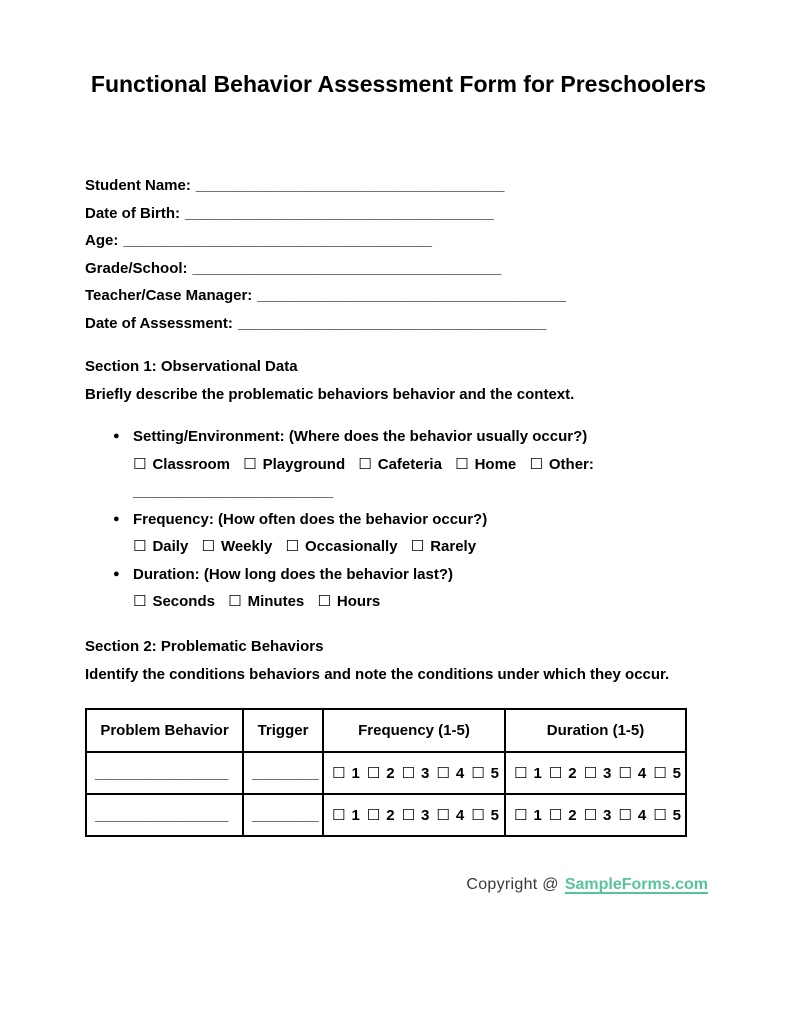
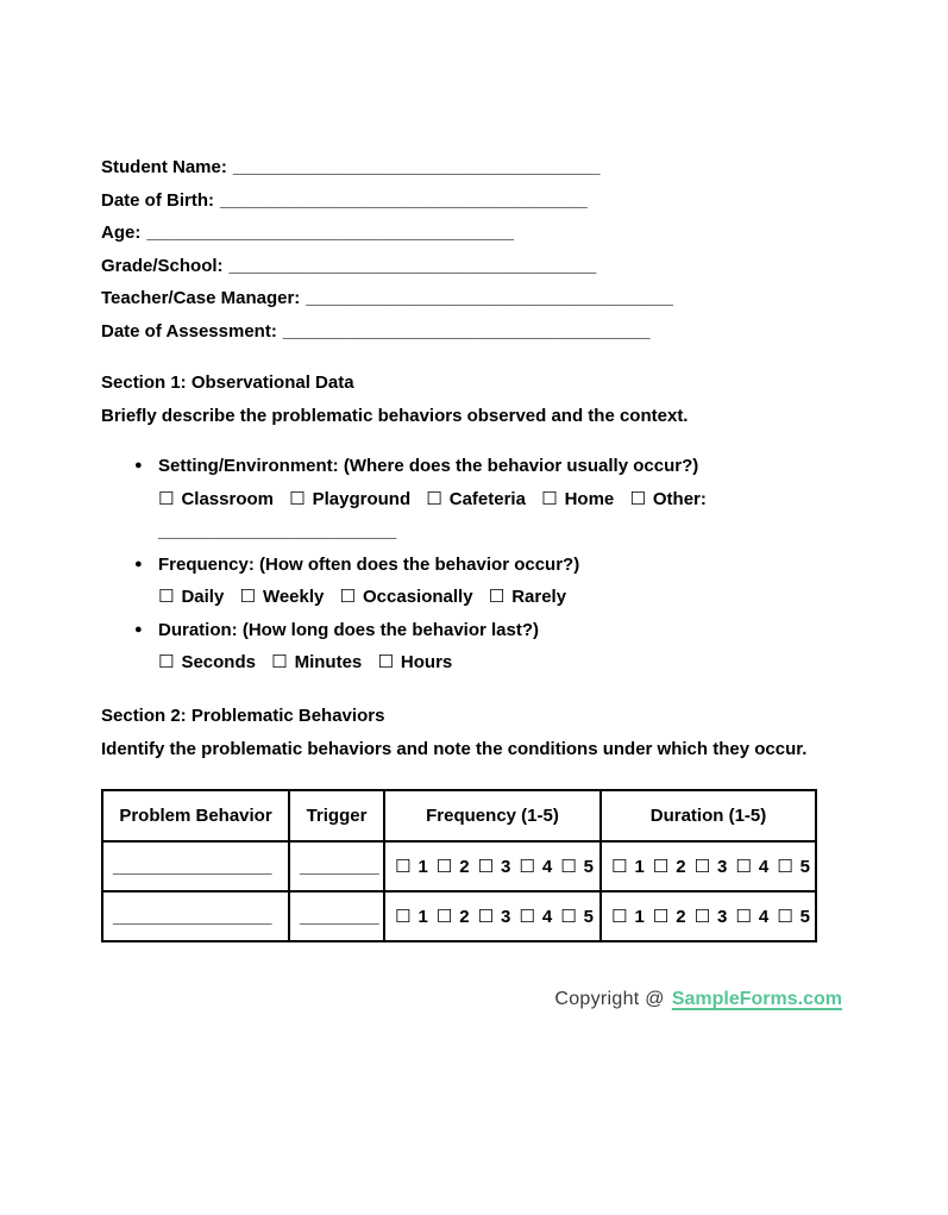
- Functional Behavior Assessment Form for Preschoolers
  Student Name: _____________________________________
  Date of Birth: _____________________________________
  Age: _____________________________________
  Grade/School: _____________________________________
  Teacher/Case Manager: _____________________________________
  Date of Assessment: _____________________________________
  Section 1: Observational Data
- Briefly describe the problematic behaviors behavior and the context.
+ Briefly describe the problematic behaviors observed and the context.
  ●
  Setting/Environment: (Where does the behavior usually occur?)
  ☐ Classroom ☐ Playground ☐ Cafeteria ☐ Home ☐ Other:
  ________________________
  ●
  Frequency: (How often does the behavior occur?)
  ☐ Daily ☐ Weekly ☐ Occasionally ☐ Rarely
  ●
  Duration: (How long does the behavior last?)
  ☐ Seconds ☐ Minutes ☐ Hours
  Section 2: Problematic Behaviors
- Identify the conditions behaviors and note the conditions under which they occur.
+ Identify the problematic behaviors and note the conditions under which they occur.
  Problem Behavior	Trigger	Frequency (1-5)	Duration (1-5)
  ________________	________	☐ 1 ☐ 2 ☐ 3 ☐ 4 ☐ 5	☐ 1 ☐ 2 ☐ 3 ☐ 4 ☐ 5
  ________________	________	☐ 1 ☐ 2 ☐ 3 ☐ 4 ☐ 5	☐ 1 ☐ 2 ☐ 3 ☐ 4 ☐ 5
  Copyright @ SampleForms.com
